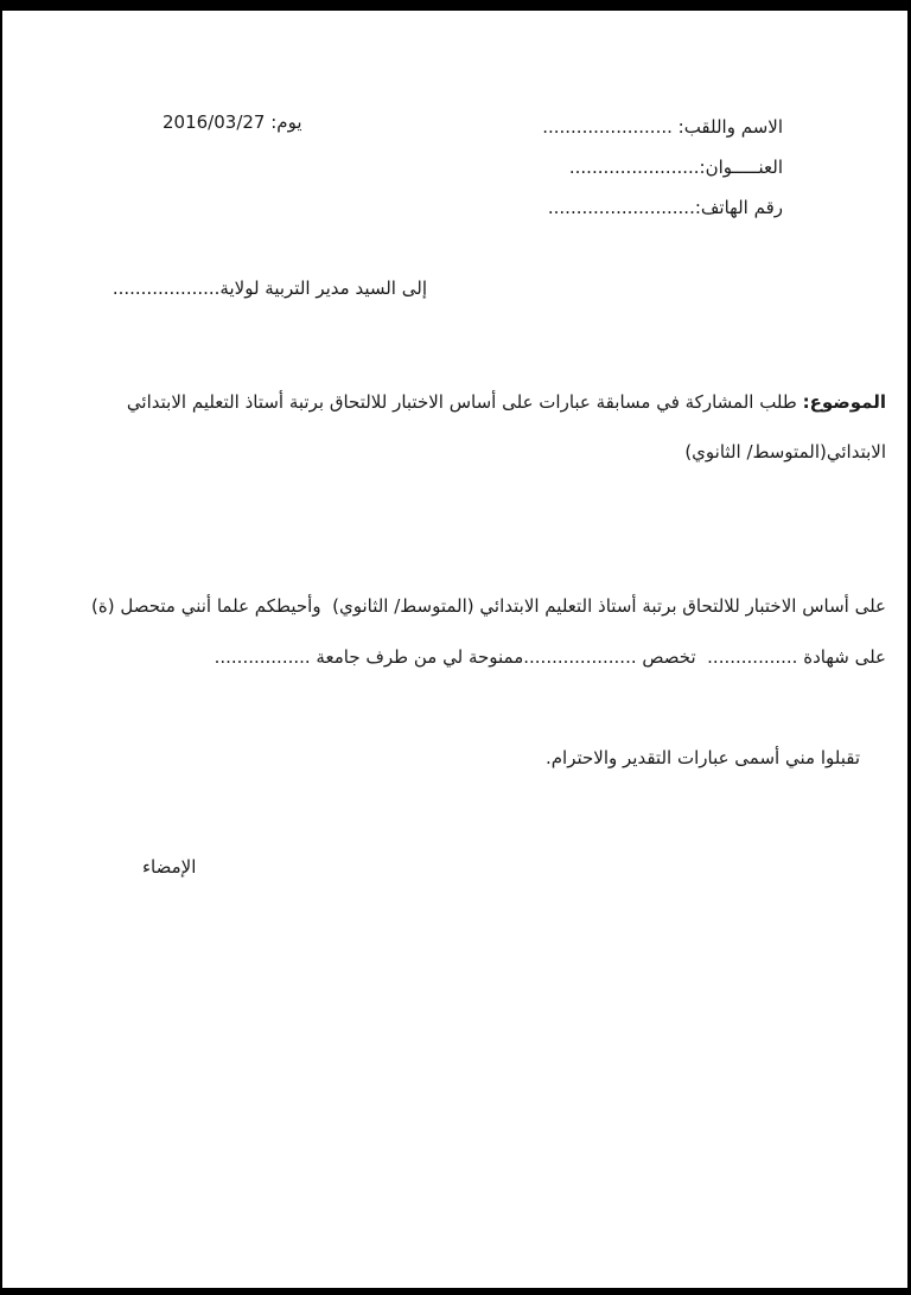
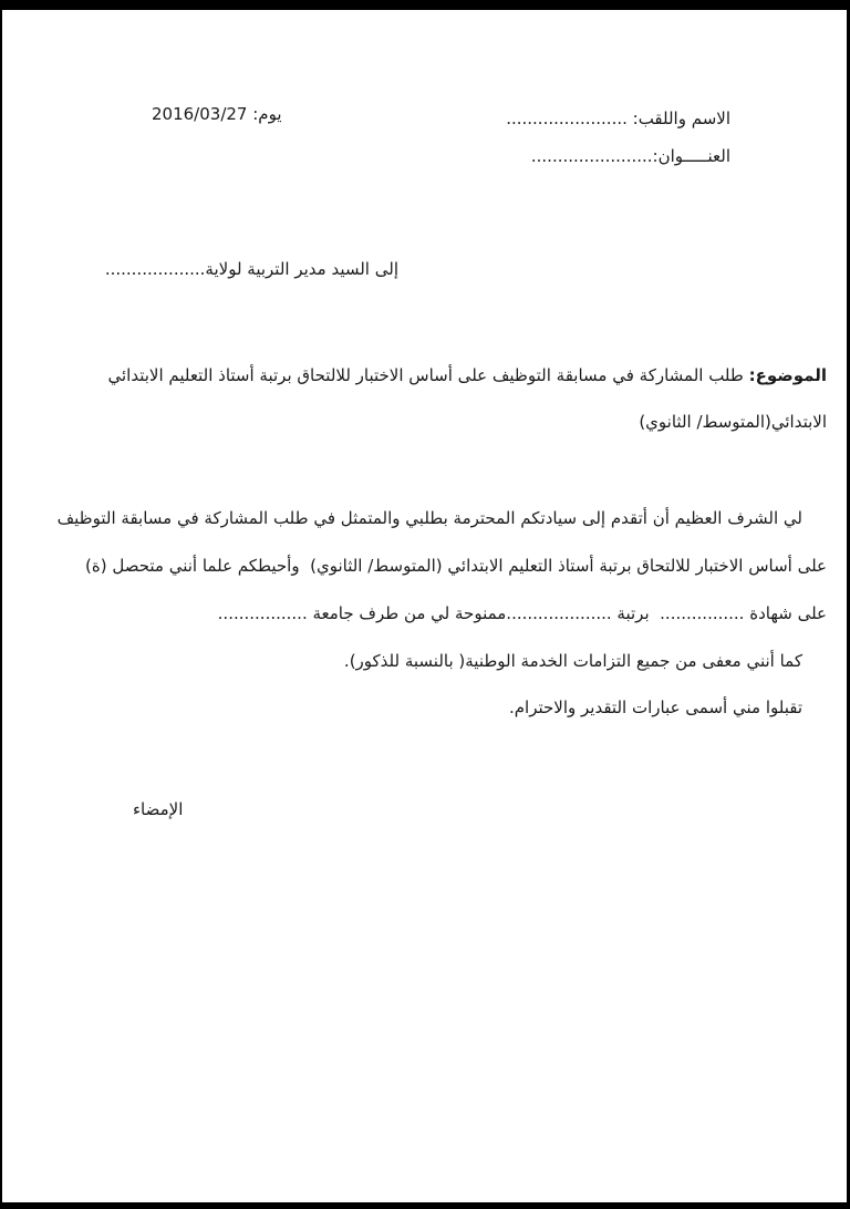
  يوم: 2016/03/27
  الاسم واللقب: .......................
  العنـــــوان:.......................
- رقم الهاتف:..........................
  إلى السيد مدير التربية لولاية...................
- الموضوع: طلب المشاركة في مسابقة عبارات على أساس الاختبار للالتحاق برتبة أستاذ التعليم الابتدائي
+ الموضوع: طلب المشاركة في مسابقة التوظيف على أساس الاختبار للالتحاق برتبة أستاذ التعليم الابتدائي
  الابتدائي(المتوسط/ الثانوي)
+ لي الشرف العظيم أن أتقدم إلى سيادتكم المحترمة بطلبي والمتمثل في طلب المشاركة في مسابقة التوظيف
  على أساس الاختبار للالتحاق برتبة أستاذ التعليم الابتدائي (المتوسط/ الثانوي) وأحيطكم علما أنني متحصل (ة)
- على شهادة ................ تخصص ....................ممنوحة لي من طرف جامعة .................
+ على شهادة ................ برتبة ....................ممنوحة لي من طرف جامعة .................
+ كما أنني معفى من جميع التزامات الخدمة الوطنية( بالنسبة للذكور).
  تقبلوا مني أسمى عبارات التقدير والاحترام.
  الإمضاء
